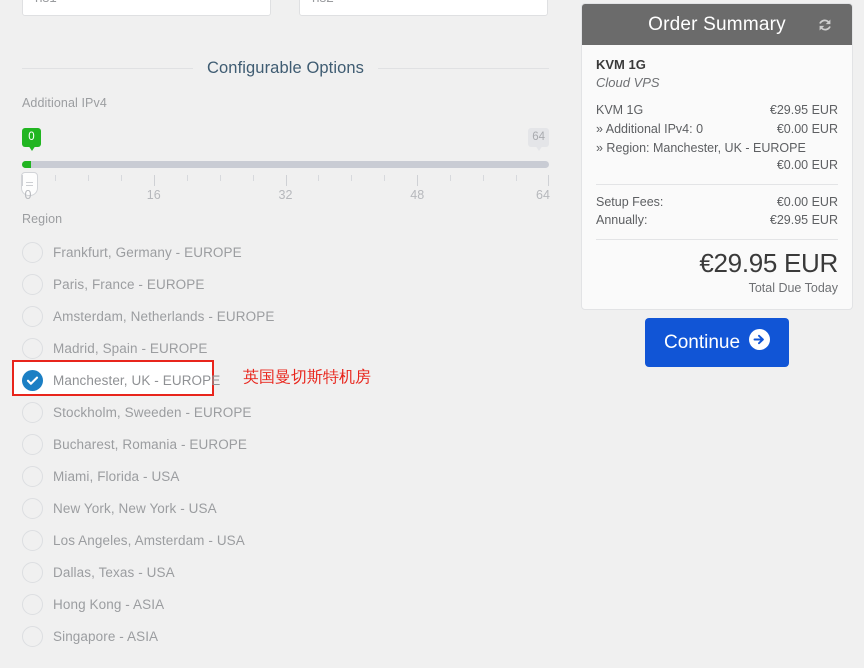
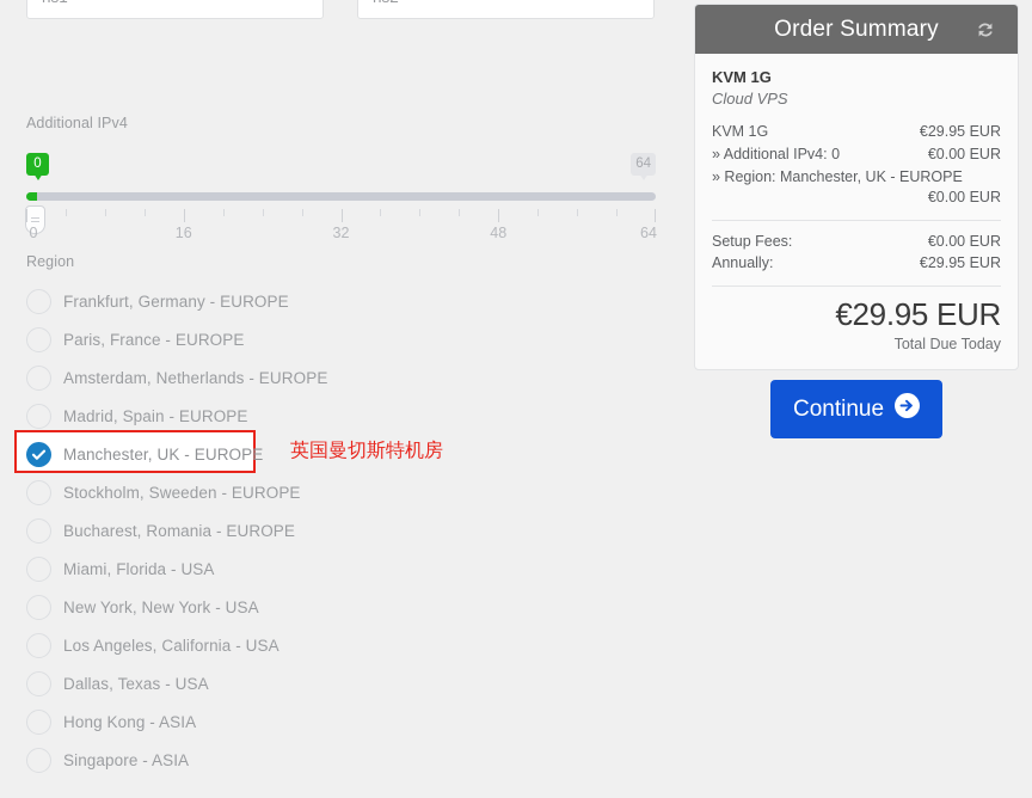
- Configurable Options
  Additional IPv4
  0
  64
  0
  16
  32
  48
  64
  Region
  Frankfurt, Germany - EUROPE
  Paris, France - EUROPE
  Amsterdam, Netherlands - EUROPE
  Madrid, Spain - EUROPE
  Manchester, UK - EUROPE
  Stockholm, Sweeden - EUROPE
  Bucharest, Romania - EUROPE
  Miami, Florida - USA
  New York, New York - USA
- Los Angeles, Amsterdam - USA
+ Los Angeles, California - USA
  Dallas, Texas - USA
  Hong Kong - ASIA
  Singapore - ASIA
  英国曼切斯特机房
  Order Summary
  KVM 1G
  Cloud VPS
  KVM 1G
  €29.95 EUR
  » Additional IPv4: 0
  €0.00 EUR
  » Region: Manchester, UK - EUROPE
  €0.00 EUR
  Setup Fees:
  €0.00 EUR
  Annually:
  €29.95 EUR
  €29.95 EUR
  Total Due Today
  Continue
